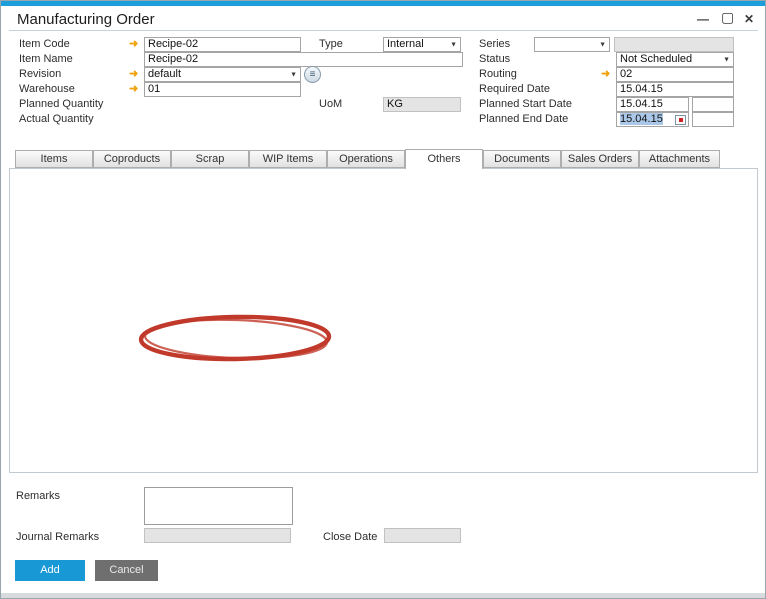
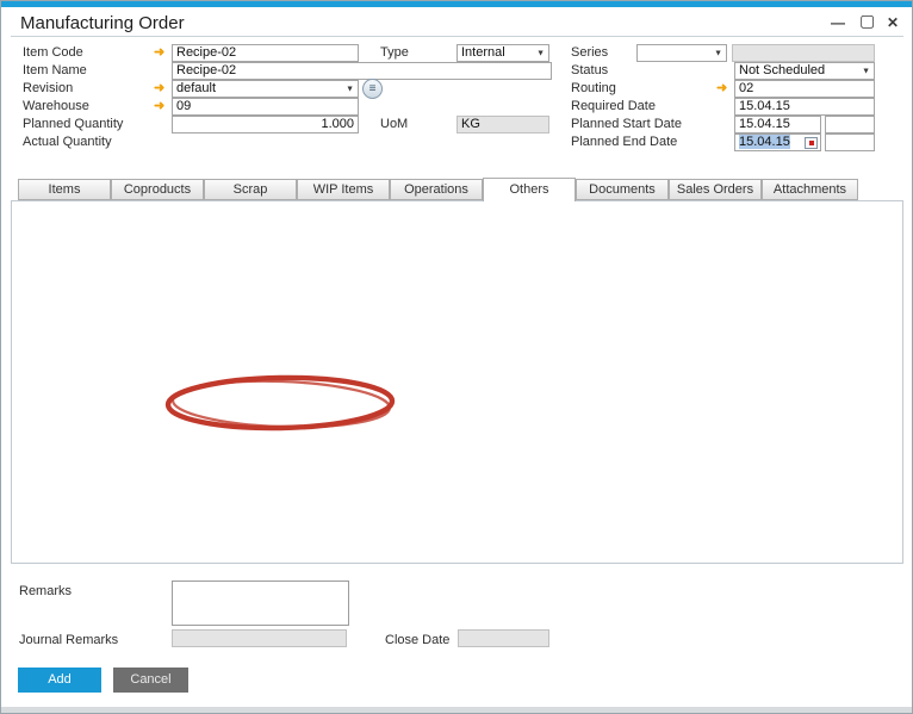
  Manufacturing Order
  —
  ▢
  ✕
  Item Code
  ➜
  Recipe-02
  Type
  Internal
  Series
  Item Name
  Recipe-02
  Status
  Not Scheduled
  Revision
  ➜
  default
  ≡
  Routing
  ➜
  02
  Warehouse
  ➜
- 01
+ 09
  Required Date
  15.04.15
  Planned Quantity
+ 1.000
  UoM
  KG
  Planned Start Date
  15.04.15
  Actual Quantity
  Planned End Date
  15.04.15
  Items
  Coproducts
  Scrap
  WIP Items
  Operations
  Others
  Documents
  Sales Orders
  Attachments
  Remarks
  Journal Remarks
  Close Date
  Add
  Cancel
